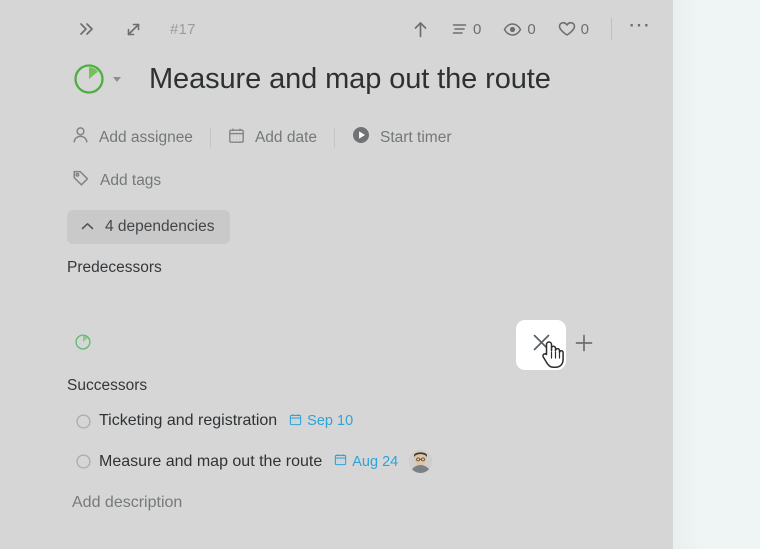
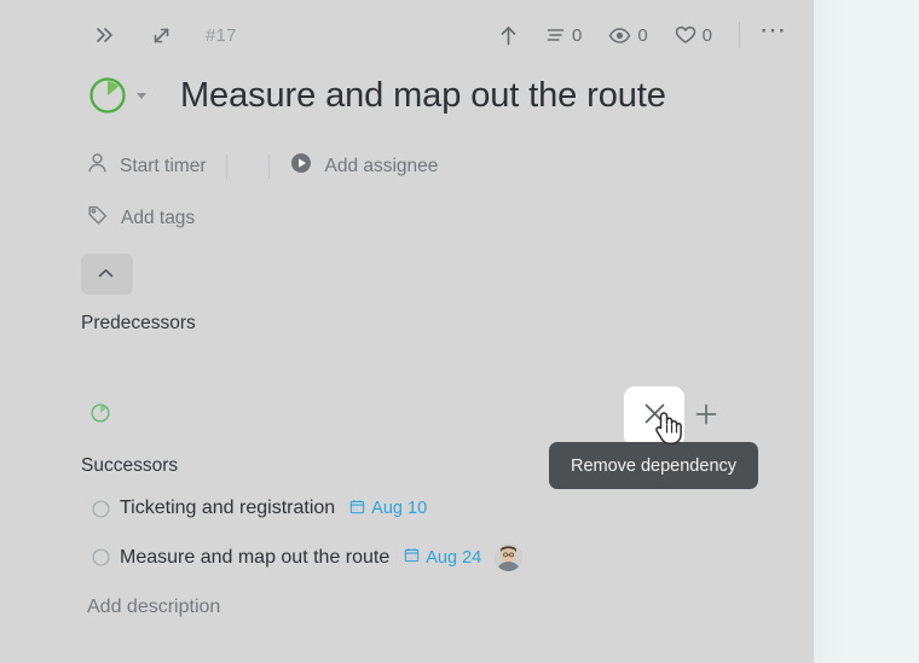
  #17
  0
  0
  0
  ⋯
  Measure and map out the route
- Add assignee
+ Start timer
- Add date
- Start timer
+ Add assignee
  Add tags
- 4 dependencies
  Predecessors
  Successors
  Ticketing and registration
- Sep 10
+ Aug 10
  Measure and map out the route
  Aug 24
+ Remove dependency
  Add description
